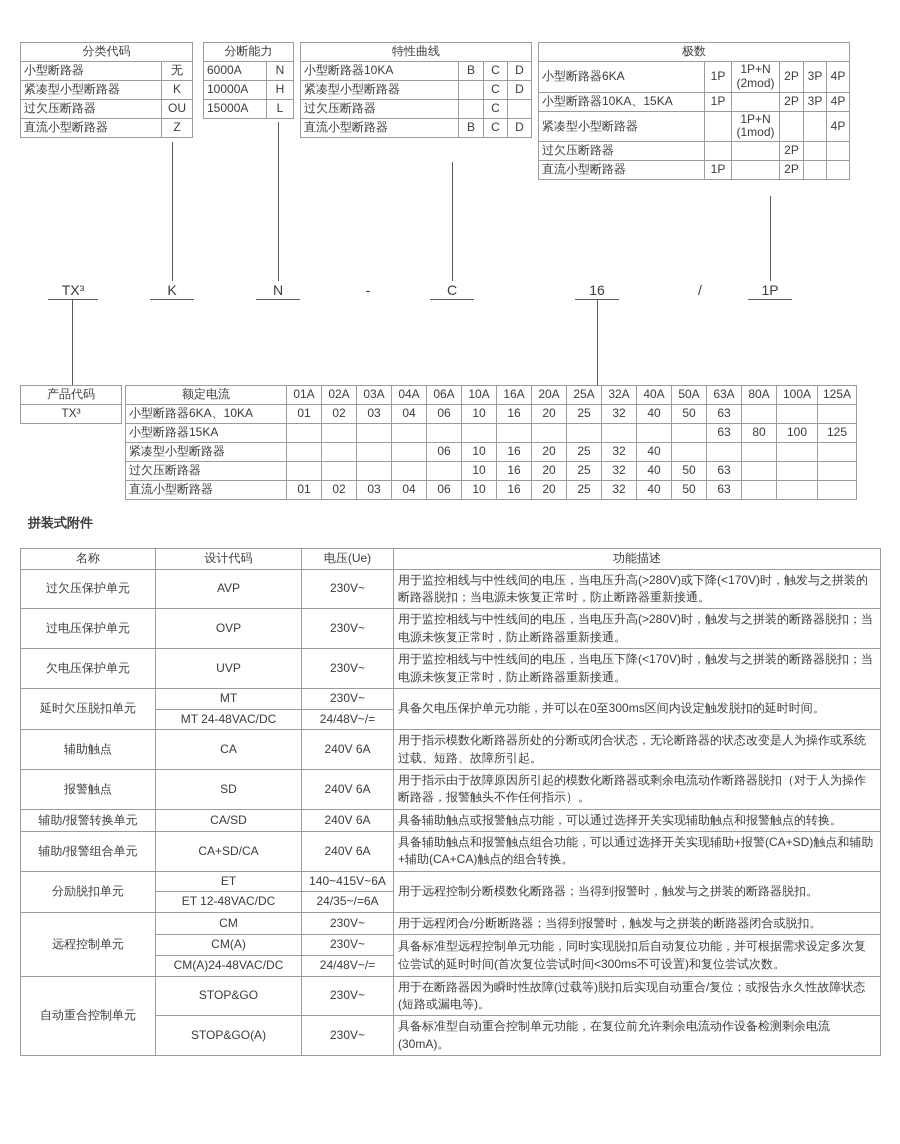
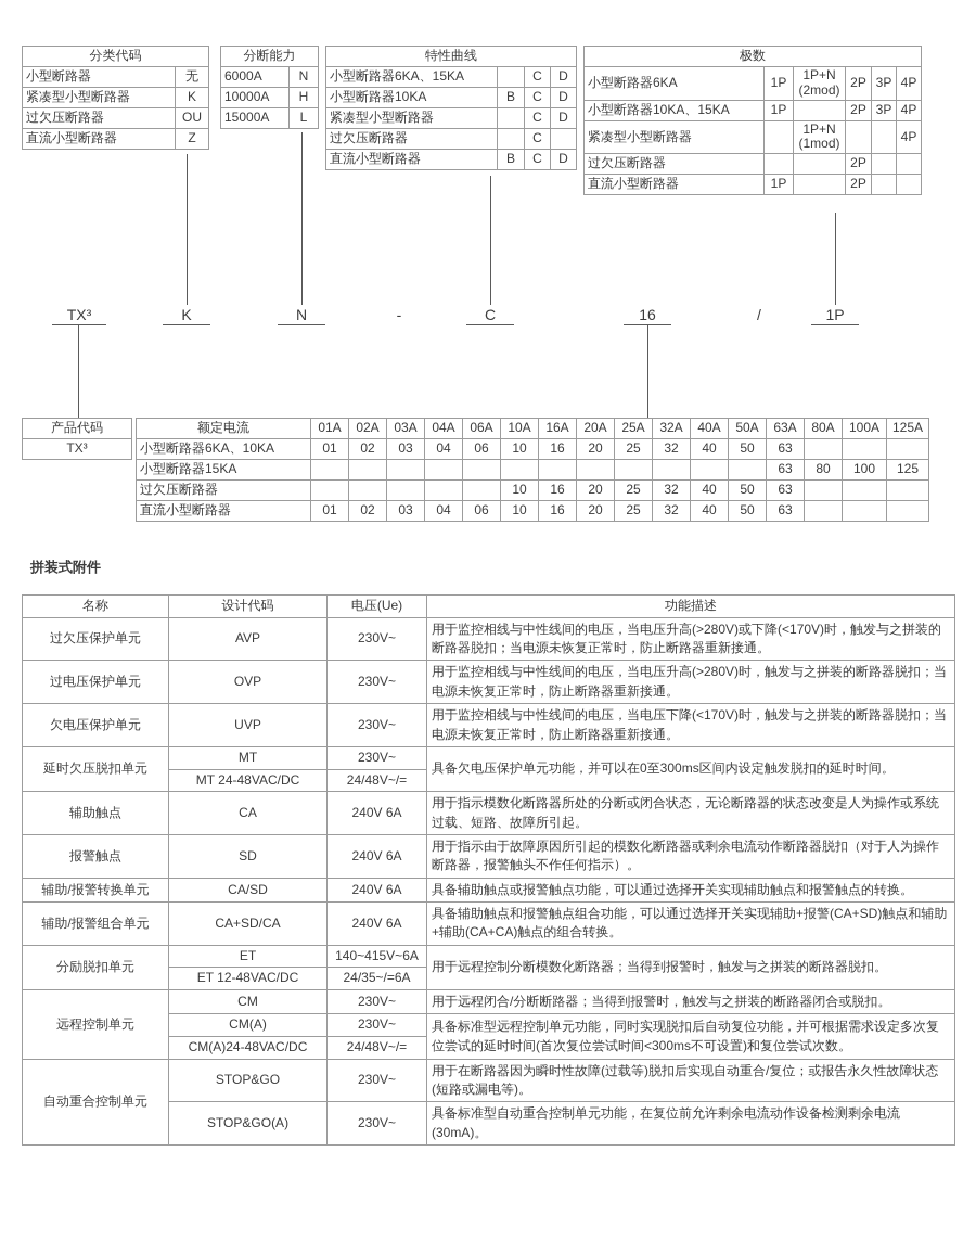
  分类代码
  小型断路器	无
  紧凑型小型断路器	K
  过欠压断路器	OU
  直流小型断路器	Z
  分断能力
  6000A	N
  10000A	H
  15000A	L
  特性曲线
+ 小型断路器6KA、15KA		C	D
  小型断路器10KA	B	C	D
  紧凑型小型断路器		C	D
  过欠压断路器		C
  直流小型断路器	B	C	D
  极数
  小型断路器6KA	1P	1P+N (2mod)	2P	3P	4P
  小型断路器10KA、15KA	1P		2P	3P	4P
  紧凑型小型断路器		1P+N (1mod)			4P
  过欠压断路器			2P
  直流小型断路器	1P		2P
  TX³
  K
  N
  -
  C
  16
  /
  1P
  产品代码
  TX³
  额定电流	01A	02A	03A	04A	06A	10A	16A	20A	25A	32A	40A	50A	63A	80A	100A	125A
  小型断路器6KA、10KA	01	02	03	04	06	10	16	20	25	32	40	50	63
  小型断路器15KA													63	80	100	125
- 紧凑型小型断路器					06	10	16	20	25	32	40
  过欠压断路器						10	16	20	25	32	40	50	63
  直流小型断路器	01	02	03	04	06	10	16	20	25	32	40	50	63
  拼装式附件
  名称	设计代码	电压(Ue)	功能描述
  过欠压保护单元	AVP	230V~	用于监控相线与中性线间的电压，当电压升高(>280V)或下降(<170V)时，触发与之拼装的断路器脱扣；当电源未恢复正常时，防止断路器重新接通。
  过电压保护单元	OVP	230V~	用于监控相线与中性线间的电压，当电压升高(>280V)时，触发与之拼装的断路器脱扣；当电源未恢复正常时，防止断路器重新接通。
  欠电压保护单元	UVP	230V~	用于监控相线与中性线间的电压，当电压下降(<170V)时，触发与之拼装的断路器脱扣；当电源未恢复正常时，防止断路器重新接通。
  延时欠压脱扣单元	MT	230V~	具备欠电压保护单元功能，并可以在0至300ms区间内设定触发脱扣的延时时间。
  MT 24-48VAC/DC	24/48V~/=
  辅助触点	CA	240V 6A	用于指示模数化断路器所处的分断或闭合状态，无论断路器的状态改变是人为操作或系统过载、短路、故障所引起。
  报警触点	SD	240V 6A	用于指示由于故障原因所引起的模数化断路器或剩余电流动作断路器脱扣（对于人为操作断路器，报警触头不作任何指示）。
  辅助/报警转换单元	CA/SD	240V 6A	具备辅助触点或报警触点功能，可以通过选择开关实现辅助触点和报警触点的转换。
  辅助/报警组合单元	CA+SD/CA	240V 6A	具备辅助触点和报警触点组合功能，可以通过选择开关实现辅助+报警(CA+SD)触点和辅助+辅助(CA+CA)触点的组合转换。
  分励脱扣单元	ET	140~415V~6A	用于远程控制分断模数化断路器；当得到报警时，触发与之拼装的断路器脱扣。
  ET 12-48VAC/DC	24/35~/=6A
  远程控制单元	CM	230V~	用于远程闭合/分断断路器；当得到报警时，触发与之拼装的断路器闭合或脱扣。
  CM(A)	230V~	具备标准型远程控制单元功能，同时实现脱扣后自动复位功能，并可根据需求设定多次复位尝试的延时时间(首次复位尝试时间<300ms不可设置)和复位尝试次数。
  CM(A)24-48VAC/DC	24/48V~/=
  自动重合控制单元	STOP&GO	230V~	用于在断路器因为瞬时性故障(过载等)脱扣后实现自动重合/复位；或报告永久性故障状态(短路或漏电等)。
  STOP&GO(A)	230V~	具备标准型自动重合控制单元功能，在复位前允许剩余电流动作设备检测剩余电流(30mA)。
